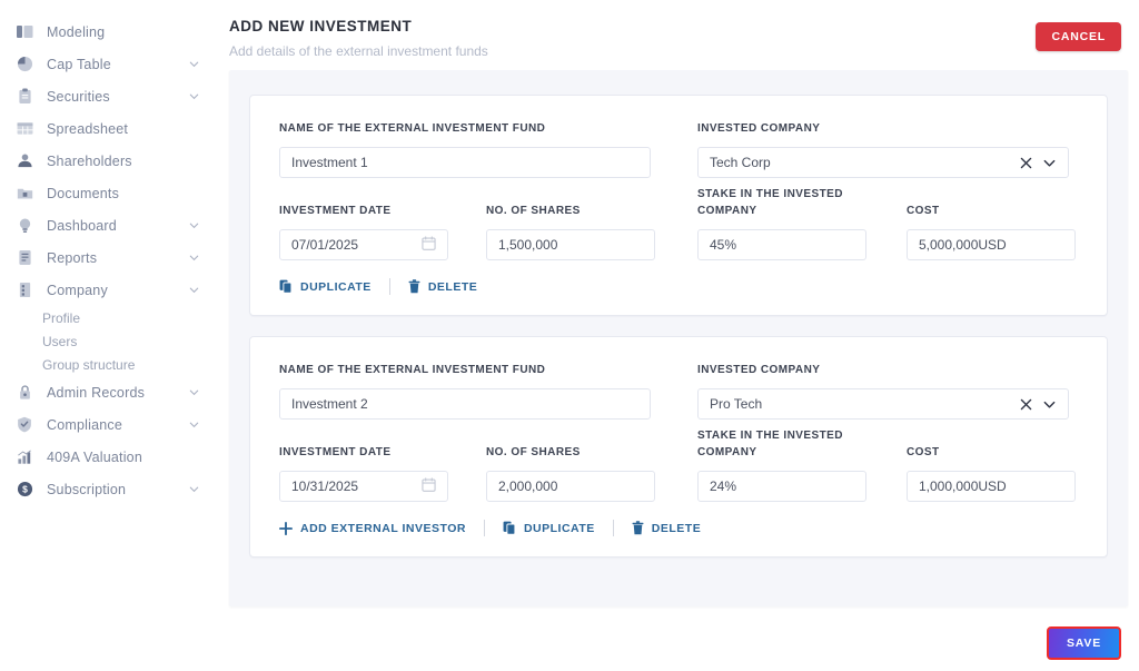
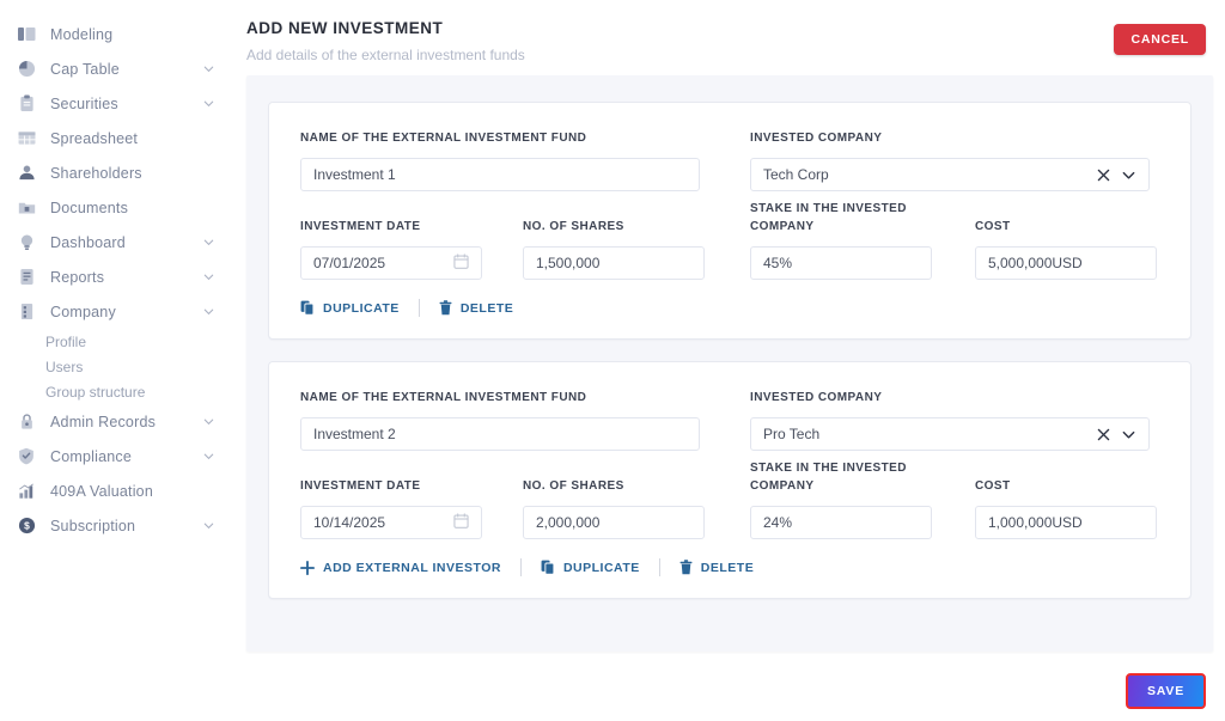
  Modeling
  Cap Table
  Securities
  Spreadsheet
  Shareholders
  Documents
  Dashboard
  Reports
  Company
  Profile
  Users
  Group structure
  Admin Records
  Compliance
  409A Valuation
  $
  Subscription
  ADD NEW INVESTMENT
  Add details of the external investment funds
  CANCEL
  NAME OF THE EXTERNAL INVESTMENT FUND
  Investment 1
  INVESTED COMPANY
  Tech Corp
  INVESTMENT DATE
  07/01/2025
  NO. OF SHARES
  1,500,000
  STAKE IN THE INVESTED
  COMPANY
  45%
  COST
  5,000,000USD
  DUPLICATE
  DELETE
  NAME OF THE EXTERNAL INVESTMENT FUND
  Investment 2
  INVESTED COMPANY
  Pro Tech
  INVESTMENT DATE
- 10/31/2025
+ 10/14/2025
  NO. OF SHARES
  2,000,000
  STAKE IN THE INVESTED
  COMPANY
  24%
  COST
  1,000,000USD
  ADD EXTERNAL INVESTOR
  DUPLICATE
  DELETE
  SAVE
